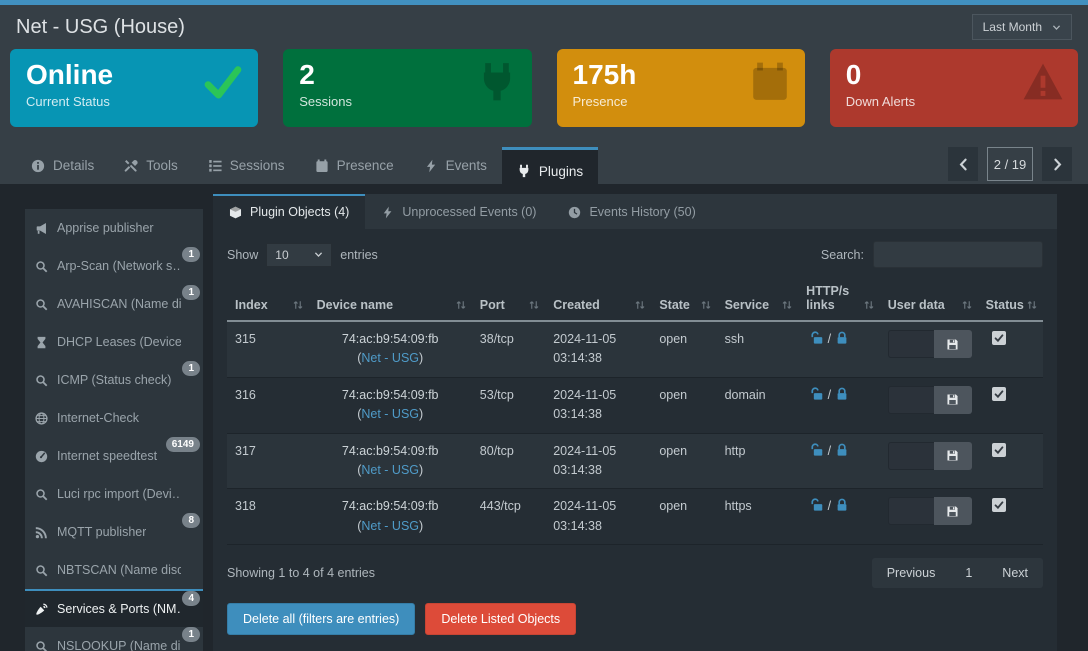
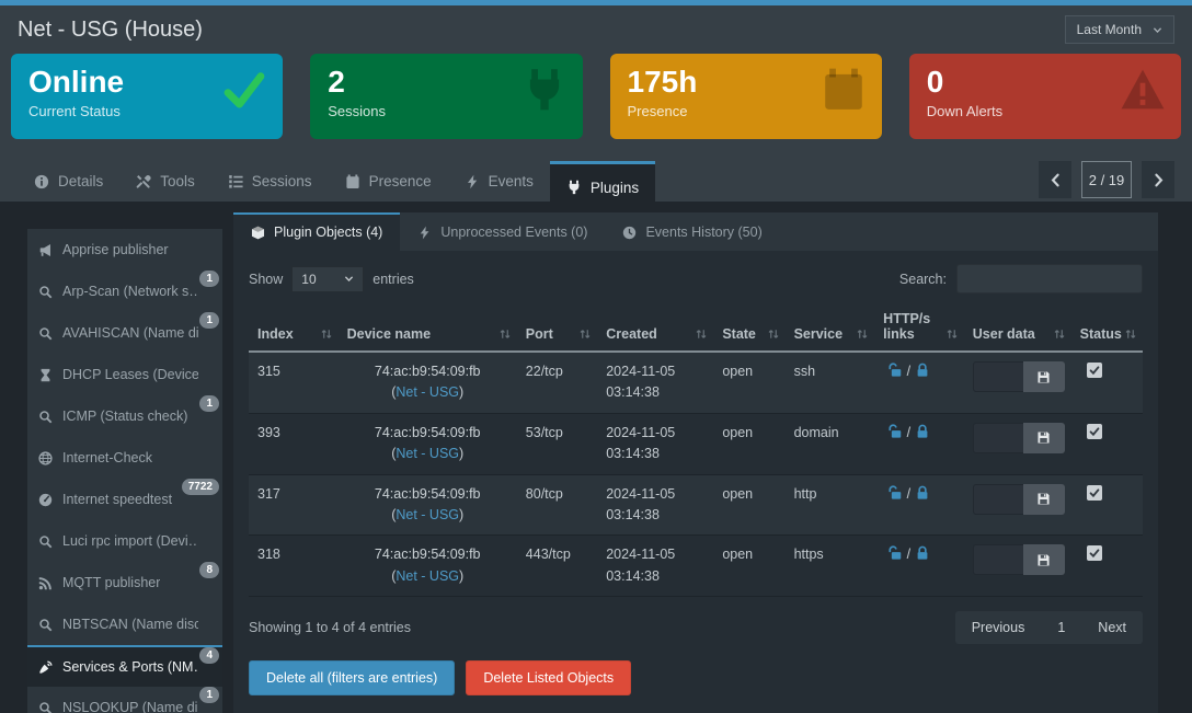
  Net - USG (House)
  Last Month
  Online
  Current Status
  2
  Sessions
  175h
  Presence
  0
  Down Alerts
  Details
  Tools
  Sessions
  Presence
  Events
  Plugins
  2 / 19
  Apprise publisher
  Arp-Scan (Network s…
  1
  AVAHISCAN (Name di
  1
  DHCP Leases (Device
  ICMP (Status check)
  1
  Internet-Check
  Internet speedtest
- 6149
+ 7722
  Luci rpc import (Devi…
  MQTT publisher
  8
  NBTSCAN (Name disc
  Services & Ports (NM
  4
  NSLOOKUP (Name di
  1
  Plugin Objects (4)
  Unprocessed Events (0)
  Events History (50)
  Show
  10
  entries
  Search:
  Index	Device name	Port	Created	State	Service	HTTP/s links	User data	Status
- 315	74:ac:b9:54:09:fb Net - USG	38/tcp	2024-11-05 03:14:38	open	ssh	/
+ 315	74:ac:b9:54:09:fb Net - USG	22/tcp	2024-11-05 03:14:38	open	ssh	/
- 316	74:ac:b9:54:09:fb Net - USG	53/tcp	2024-11-05 03:14:38	open	domain	/
+ 393	74:ac:b9:54:09:fb Net - USG	53/tcp	2024-11-05 03:14:38	open	domain	/
  317	74:ac:b9:54:09:fb Net - USG	80/tcp	2024-11-05 03:14:38	open	http	/
  318	74:ac:b9:54:09:fb Net - USG	443/tcp	2024-11-05 03:14:38	open	https	/
  Showing 1 to 4 of 4 entries
  Previous
  1
  Next
  Delete all (filters are entries)
  Delete Listed Objects
